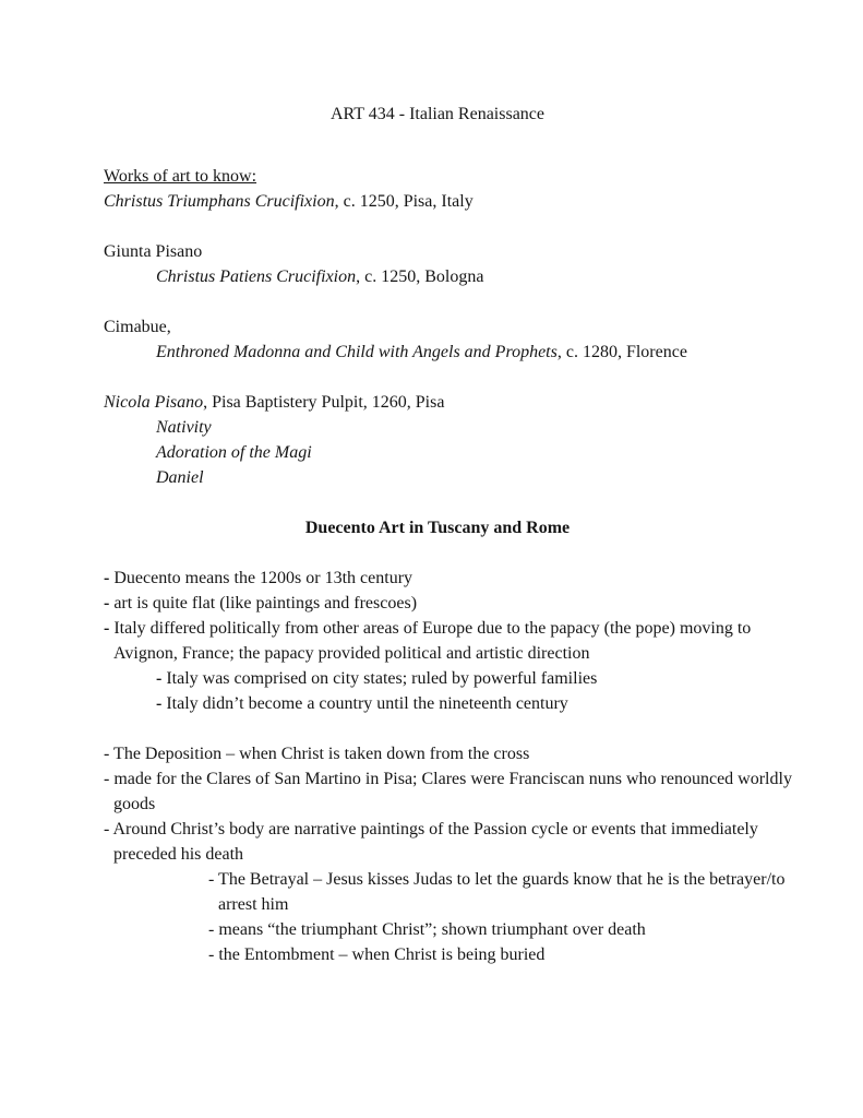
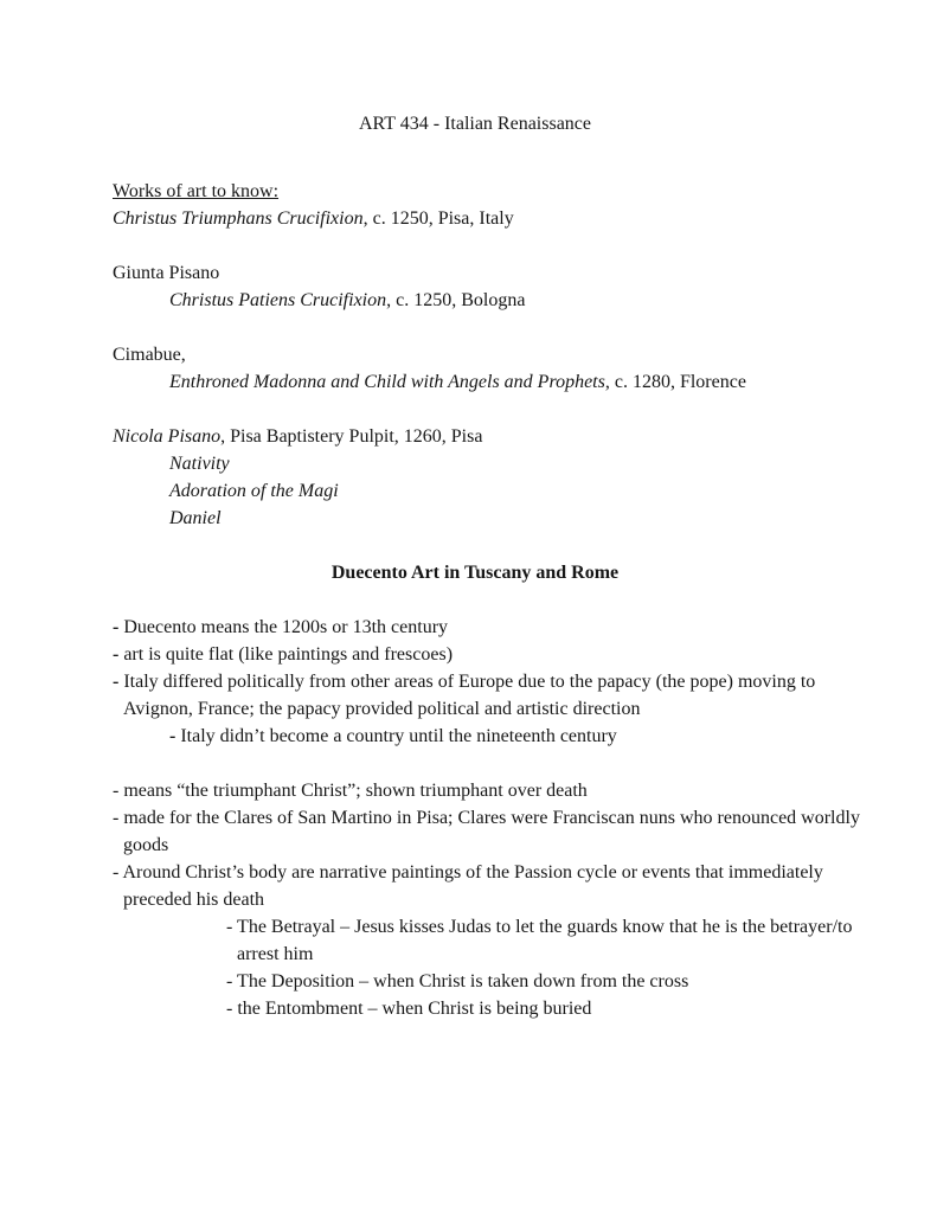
  ART 434 - Italian Renaissance
  Works of art to know:
  Christus Triumphans Crucifixion, c. 1250, Pisa, Italy
  Giunta Pisano
  Christus Patiens Crucifixion, c. 1250, Bologna
  Cimabue,
  Enthroned Madonna and Child with Angels and Prophets, c. 1280, Florence
  Nicola Pisano, Pisa Baptistery Pulpit, 1260, Pisa
  Nativity
  Adoration of the Magi
  Daniel
  Duecento Art in Tuscany and Rome
  - Duecento means the 1200s or 13th century
  - art is quite flat (like paintings and frescoes)
  - Italy differed politically from other areas of Europe due to the papacy (the pope) moving to
  Avignon, France; the papacy provided political and artistic direction
- - Italy was comprised on city states; ruled by powerful families
  - Italy didn’t become a country until the nineteenth century
- - The Deposition – when Christ is taken down from the cross
+ - means “the triumphant Christ”; shown triumphant over death
  - made for the Clares of San Martino in Pisa; Clares were Franciscan nuns who renounced worldly
  goods
  - Around Christ’s body are narrative paintings of the Passion cycle or events that immediately
  preceded his death
  - The Betrayal – Jesus kisses Judas to let the guards know that he is the betrayer/to
  arrest him
- - means “the triumphant Christ”; shown triumphant over death
+ - The Deposition – when Christ is taken down from the cross
  - the Entombment – when Christ is being buried
